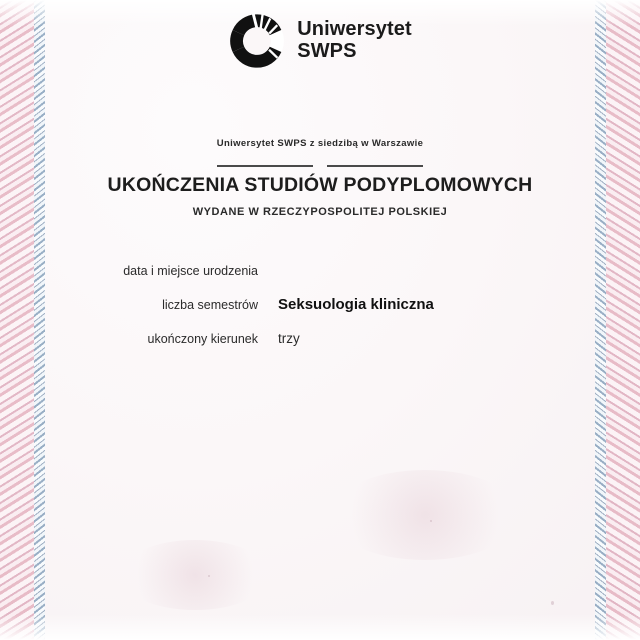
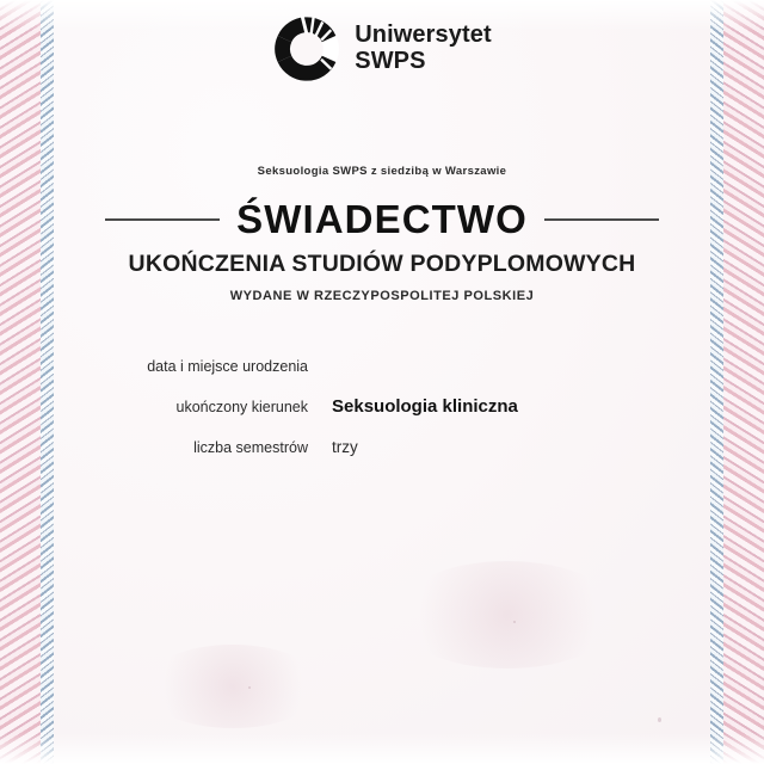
  Uniwersytet
  SWPS
- Uniwersytet SWPS z siedzibą w Warszawie
+ Seksuologia SWPS z siedzibą w Warszawie
+ ŚWIADECTWO
  UKOŃCZENIA STUDIÓW PODYPLOMOWYCH
  WYDANE W RZECZYPOSPOLITEJ POLSKIEJ
  data i miejsce urodzenia
- liczba semestrów
+ ukończony kierunek
  Seksuologia kliniczna
- ukończony kierunek
+ liczba semestrów
  trzy
